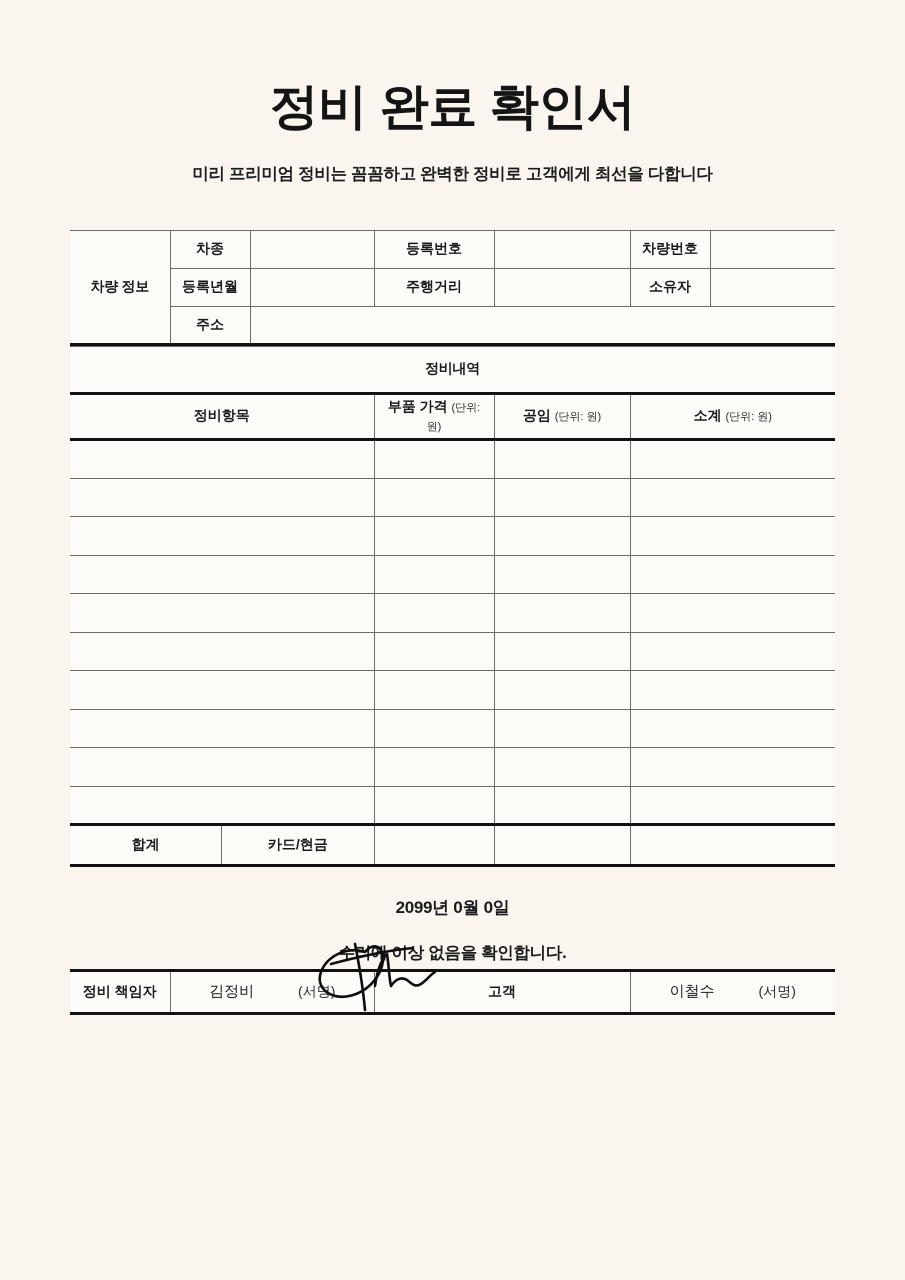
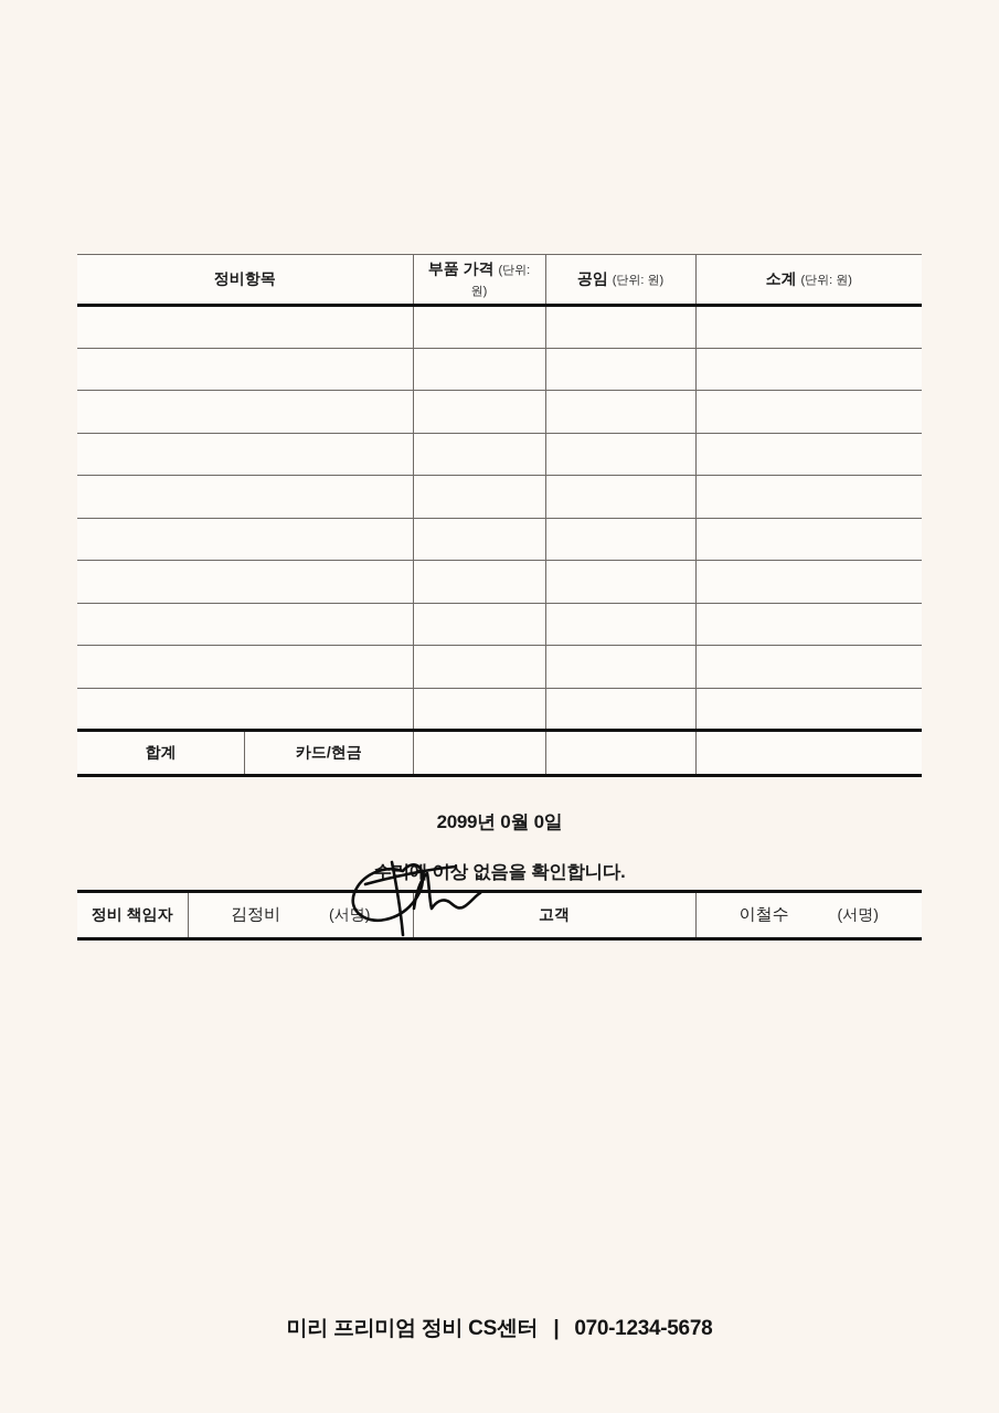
- 정비 완료 확인서
- 미리 프리미엄 정비는 꼼꼼하고 완벽한 정비로 고객에게 최선을 다합니다
- 차량 정보	차종		등록번호		차량번호
- 등록년월		주행거리		소유자
- 주소
- 정비내역
  정비항목	부품 가격 (단위: 원)	공임 (단위: 원)	소계 (단위: 원)
  합계	카드/현금
  2099년 0월 0일 수 이상 없음을 확인합니다.
  정비 책임자	김정비 (서)
  	고객	이철수 (서명)
+ 미리 프리미엄 정비 CS센터 | 070-1234-5678
